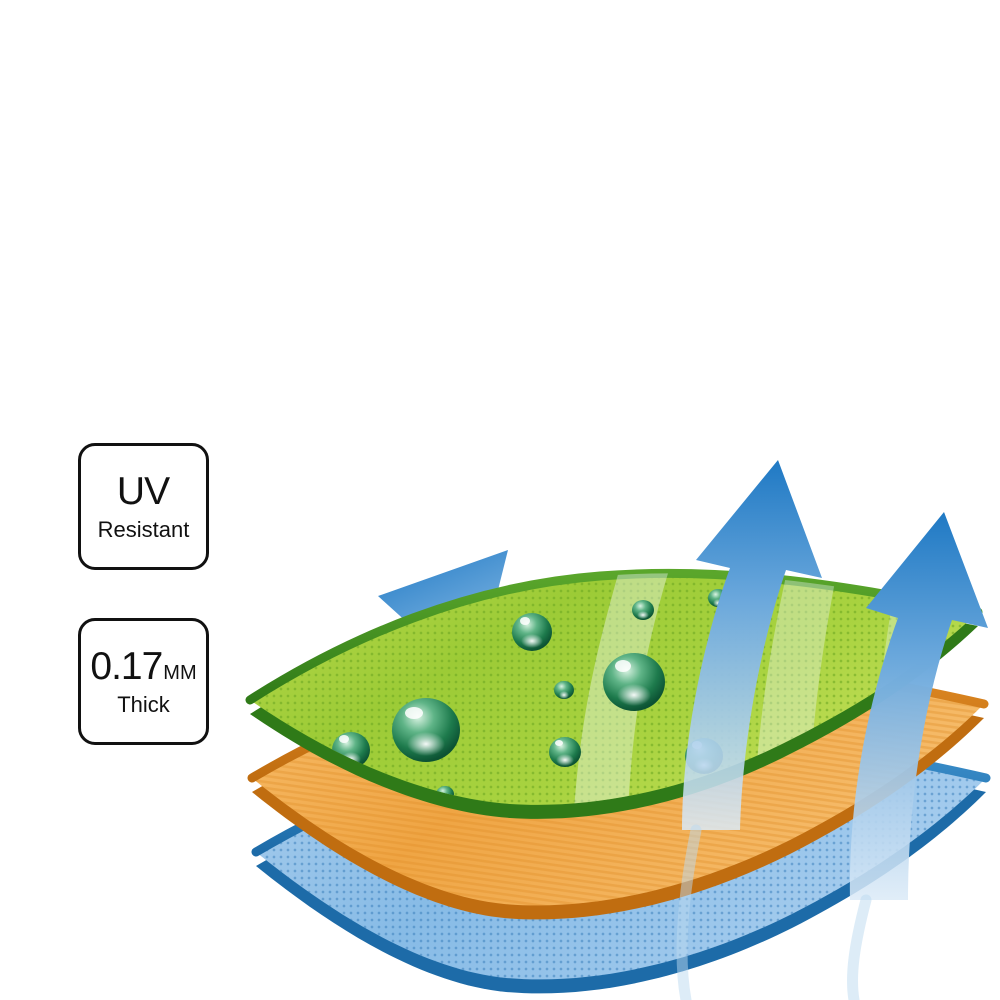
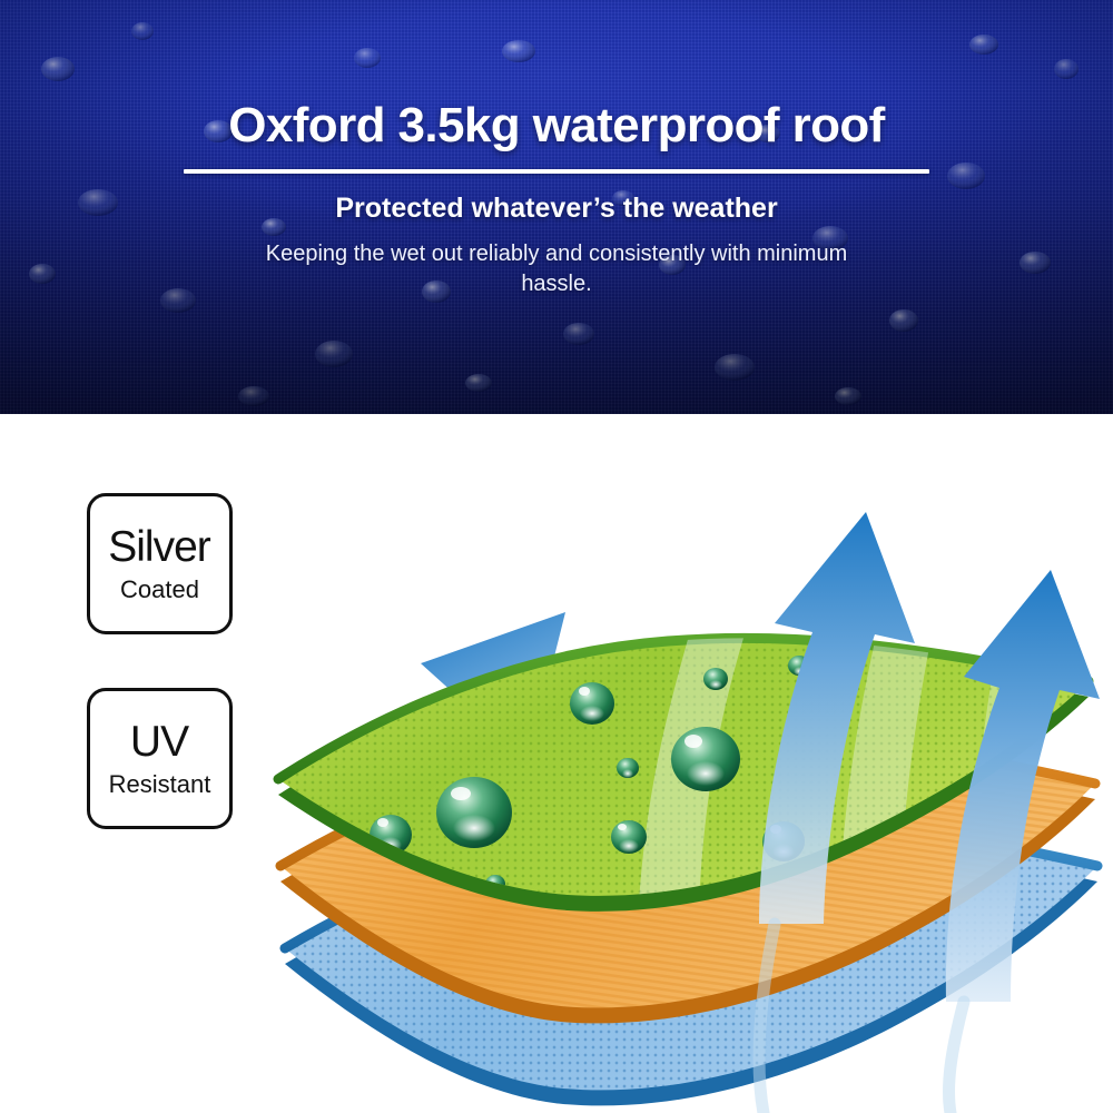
+ Oxford 3.5kg waterproof roof
+ Protected whatever’s the weather
+ Keeping the wet out reliably and consistently with minimum hassle.
+ Silver
+ Coated
  UV
  Resistant
- 0.17
- MM
- Thick
